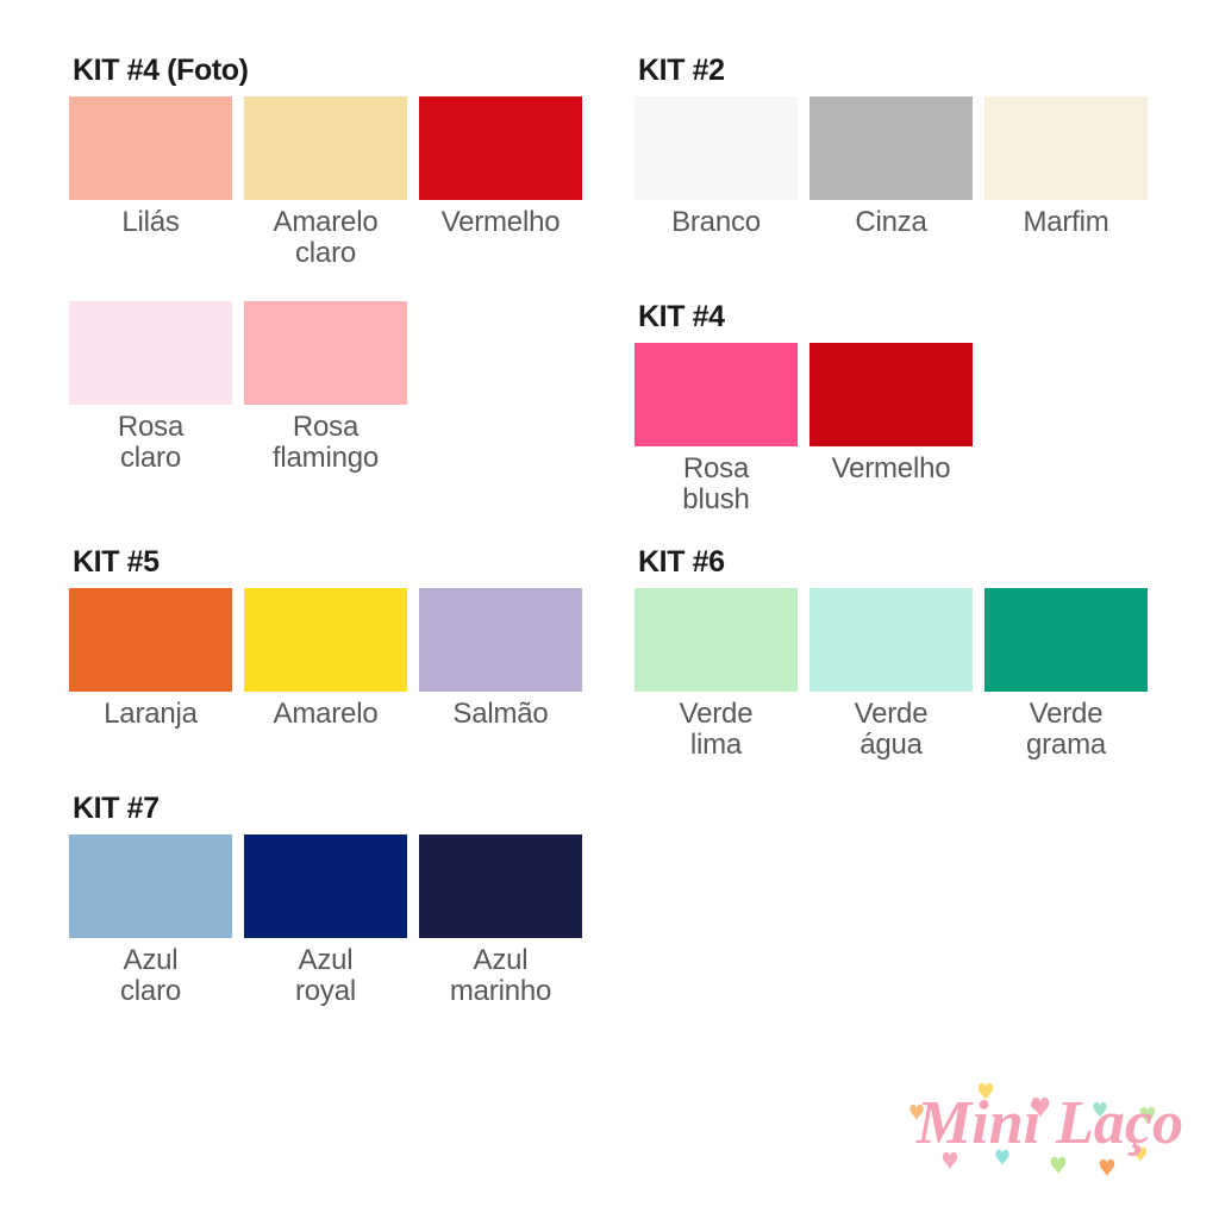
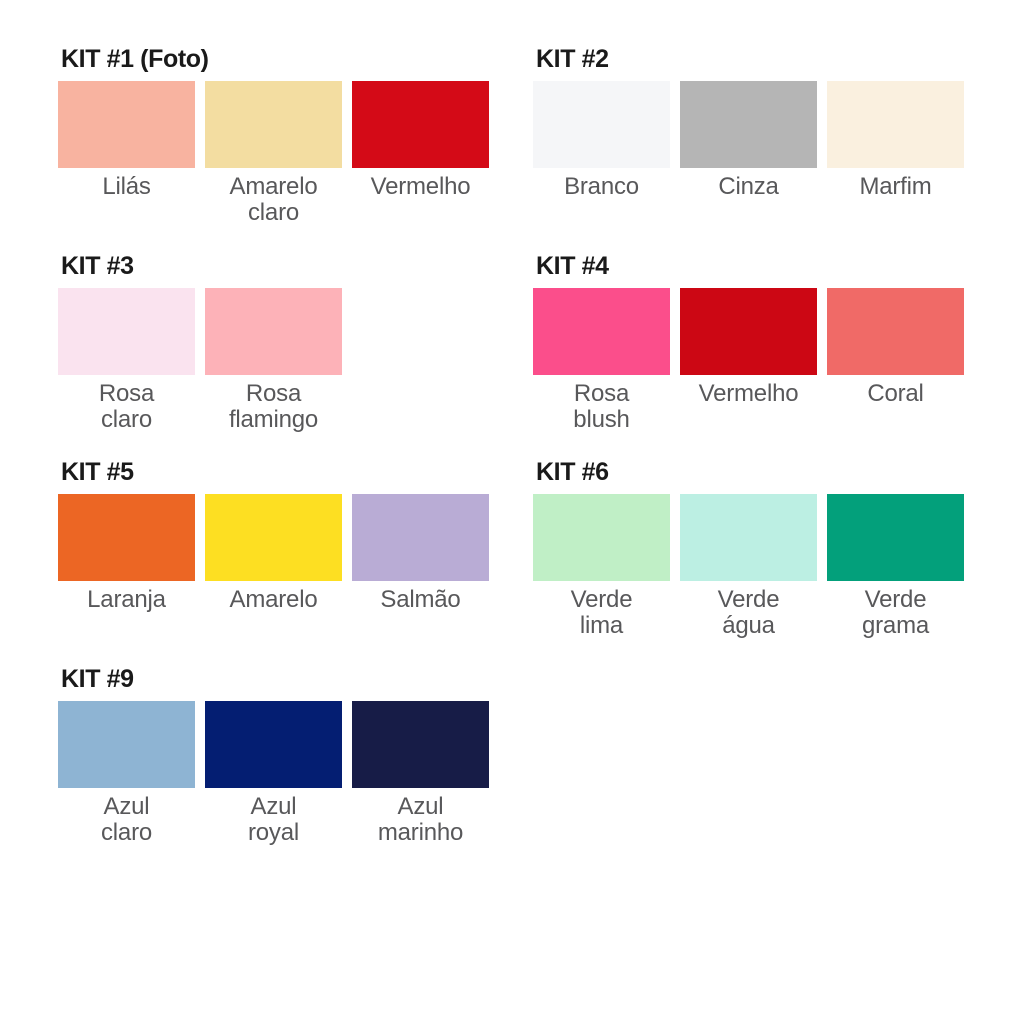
- KIT #4 (Foto)
+ KIT #1 (Foto)
  Lilás
  Amarelo
  claro
  Vermelho
  KIT #2
  Branco
  Cinza
  Marfim
+ KIT #3
  Rosa
  claro
  Rosa
  flamingo
  KIT #4
  Rosa
  blush
  Vermelho
+ Coral
  KIT #5
  Laranja
  Amarelo
  Salmão
  KIT #6
  Verde
  lima
  Verde
  água
  Verde
  grama
- KIT #7
+ KIT #9
  Azul
  claro
  Azul
  royal
  Azul
  marinho
- Mini Laço
